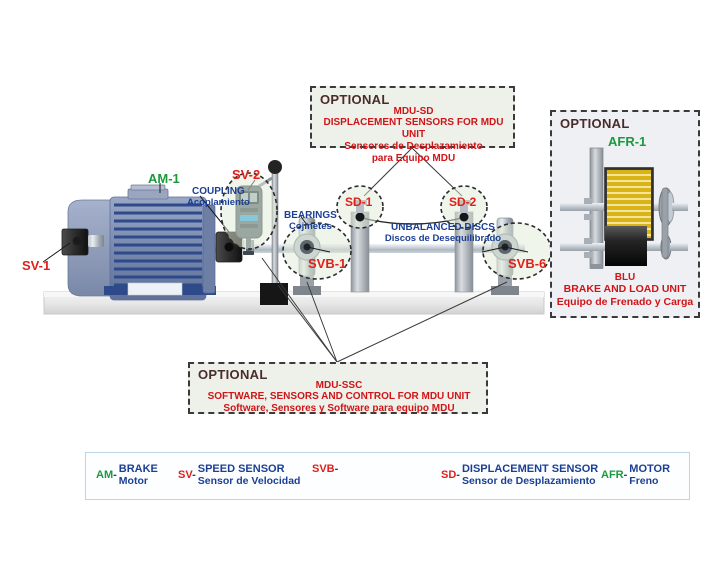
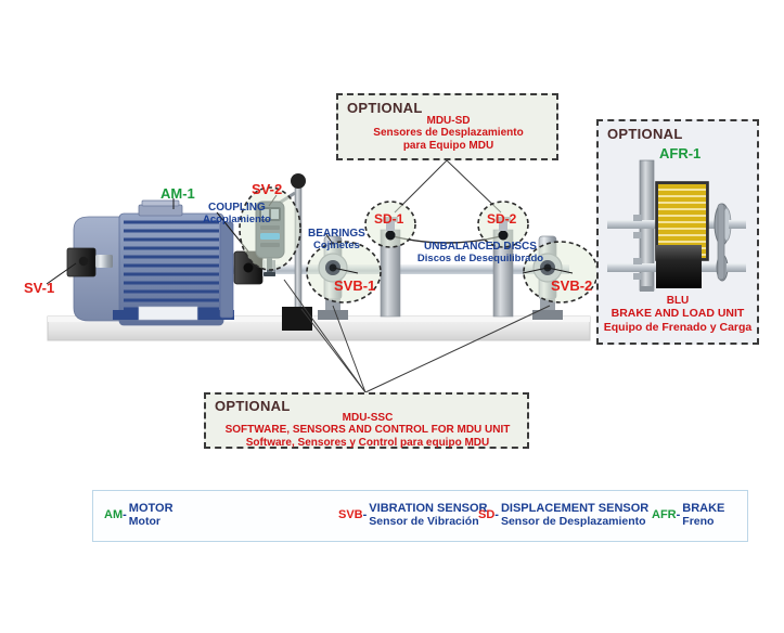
  SV-1
  AM-1
  SV-2
  SVB-1
- SVB-6
+ SVB-2
  SD-1
  SD-2
  COUPLING
  Acoplamiento
  BEARINGS
  Cojinetes
  UNBALANCED DISCS
  Discos de Desequilibrado
  OPTIONAL
  MDU-SD
- DISPLACEMENT SENSORS FOR MDU UNIT
  Sensores de Desplazamiento
  para Equipo MDU
  OPTIONAL
  MDU-SSC
  SOFTWARE, SENSORS AND CONTROL FOR MDU UNIT
- Software, Sensores y Software para equipo MDU
+ Software, Sensores y Control para equipo MDU
  OPTIONAL
  AFR-1
  BLU
  BRAKE AND LOAD UNIT
  Equipo de Frenado y Carga
  AM-
- BRAKE
+ MOTOR
  Motor
- SV-
- SPEED SENSOR
- Sensor de Velocidad
  SVB-
+ VIBRATION SENSOR
+ Sensor de Vibración
  SD-
  DISPLACEMENT SENSOR
  Sensor de Desplazamiento
  AFR-
- MOTOR
+ BRAKE
  Freno
